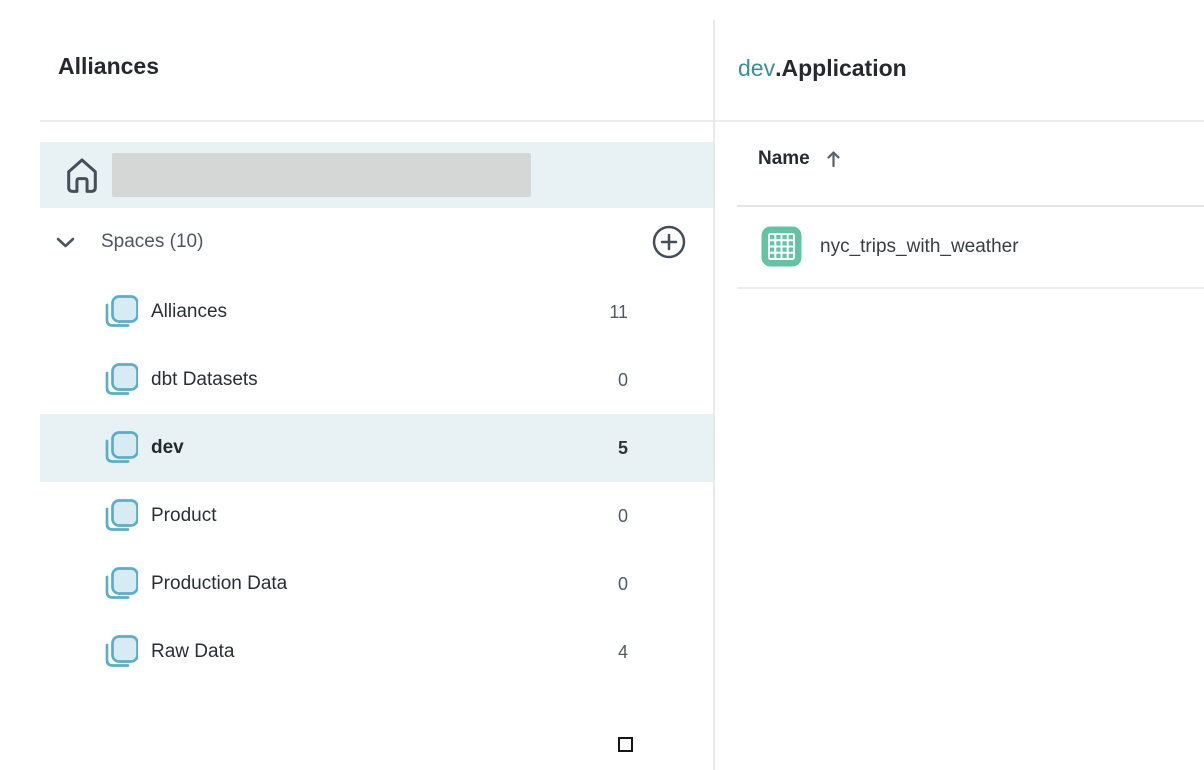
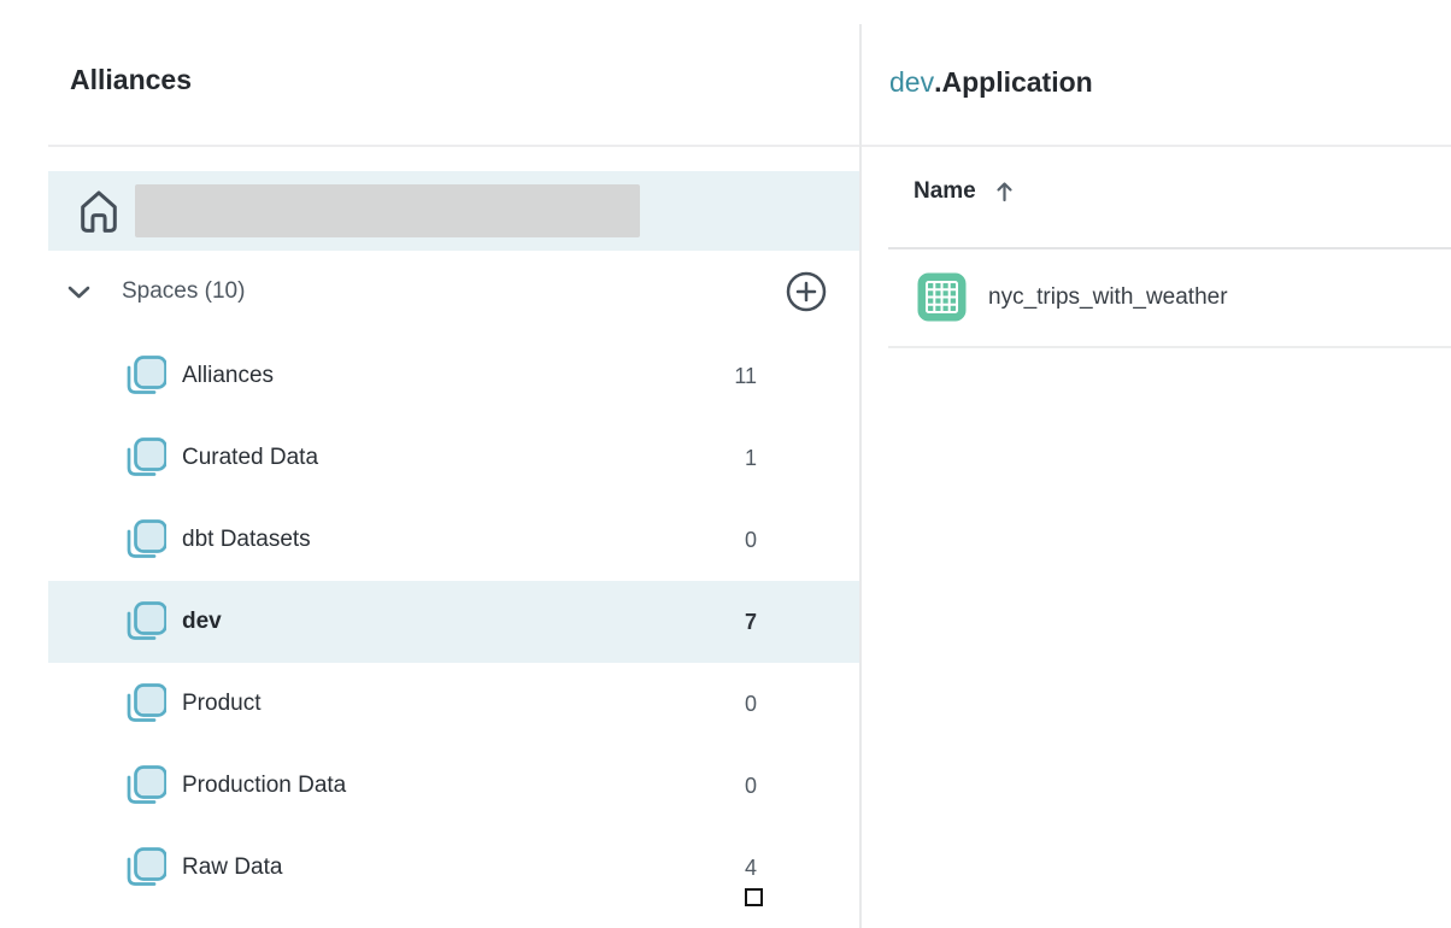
  Alliances
  Spaces (10)
  Alliances
  11
+ Curated Data
+ 1
  dbt Datasets
  0
  dev
- 5
+ 7
  Product
  0
  Production Data
  0
  Raw Data
  4
  dev.Application
  Name
  nyc_trips_with_weather
